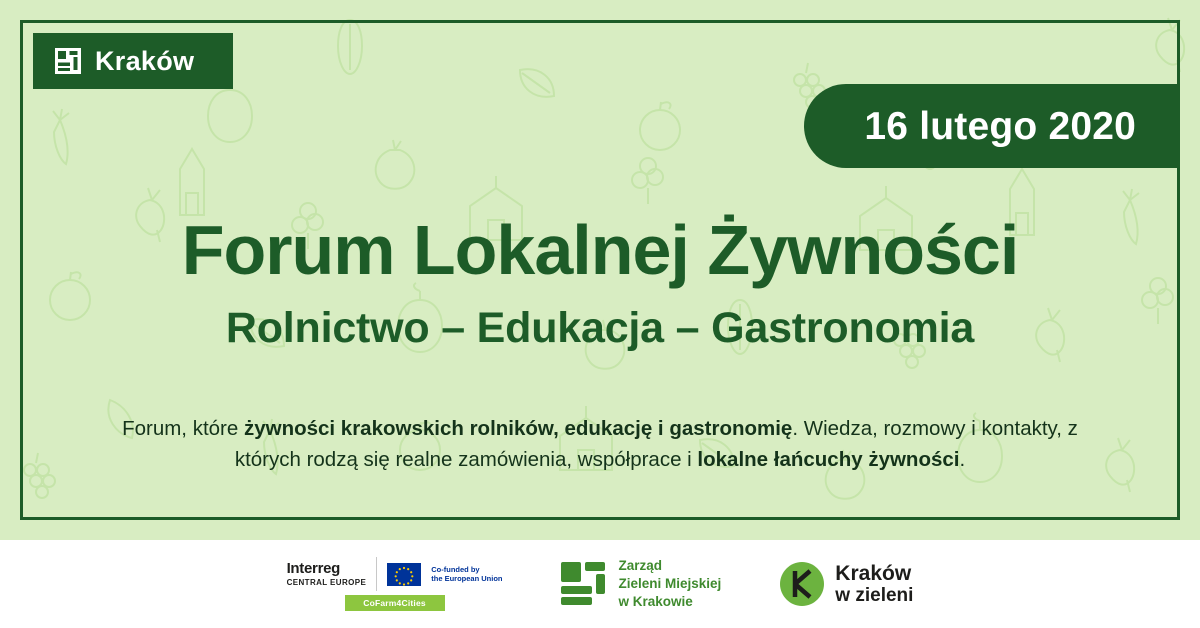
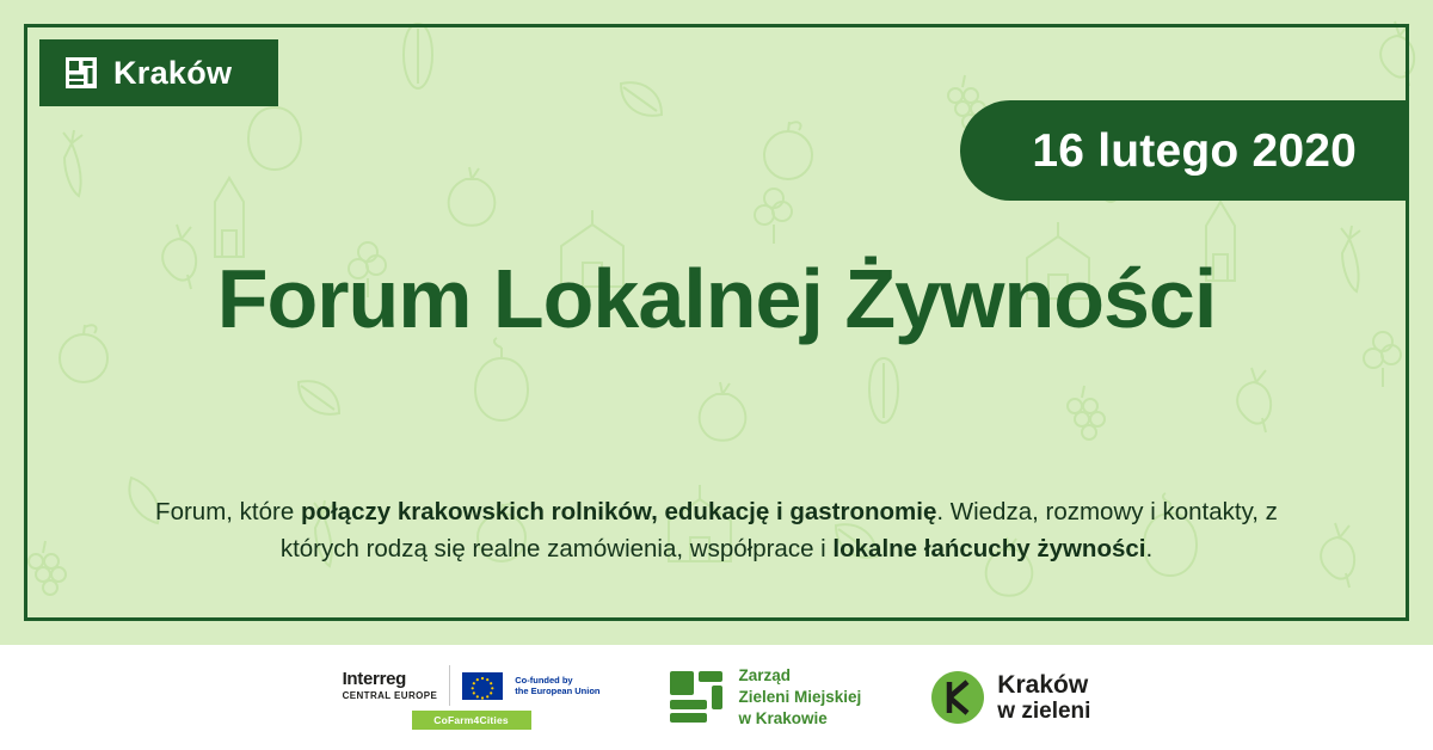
  Kraków
  16 lutego 2020
  Forum Lokalnej Żywności
- Rolnictwo – Edukacja – Gastronomia
- Forum, które żywności krakowskich rolników, edukację i gastronomię. Wiedza, rozmowy i kontakty, z których rodzą się realne zamówienia, współprace i lokalne łańcuchy żywności.
+ Forum, które połączy krakowskich rolników, edukację i gastronomię. Wiedza, rozmowy i kontakty, z których rodzą się realne zamówienia, współprace i lokalne łańcuchy żywności.
  Interreg
  CENTRAL EUROPE
  Co-funded by
  the European Union
  CoFarm4Cities
  Zarząd
  Zieleni Miejskiej
  w Krakowie
  Kraków
  w zieleni
